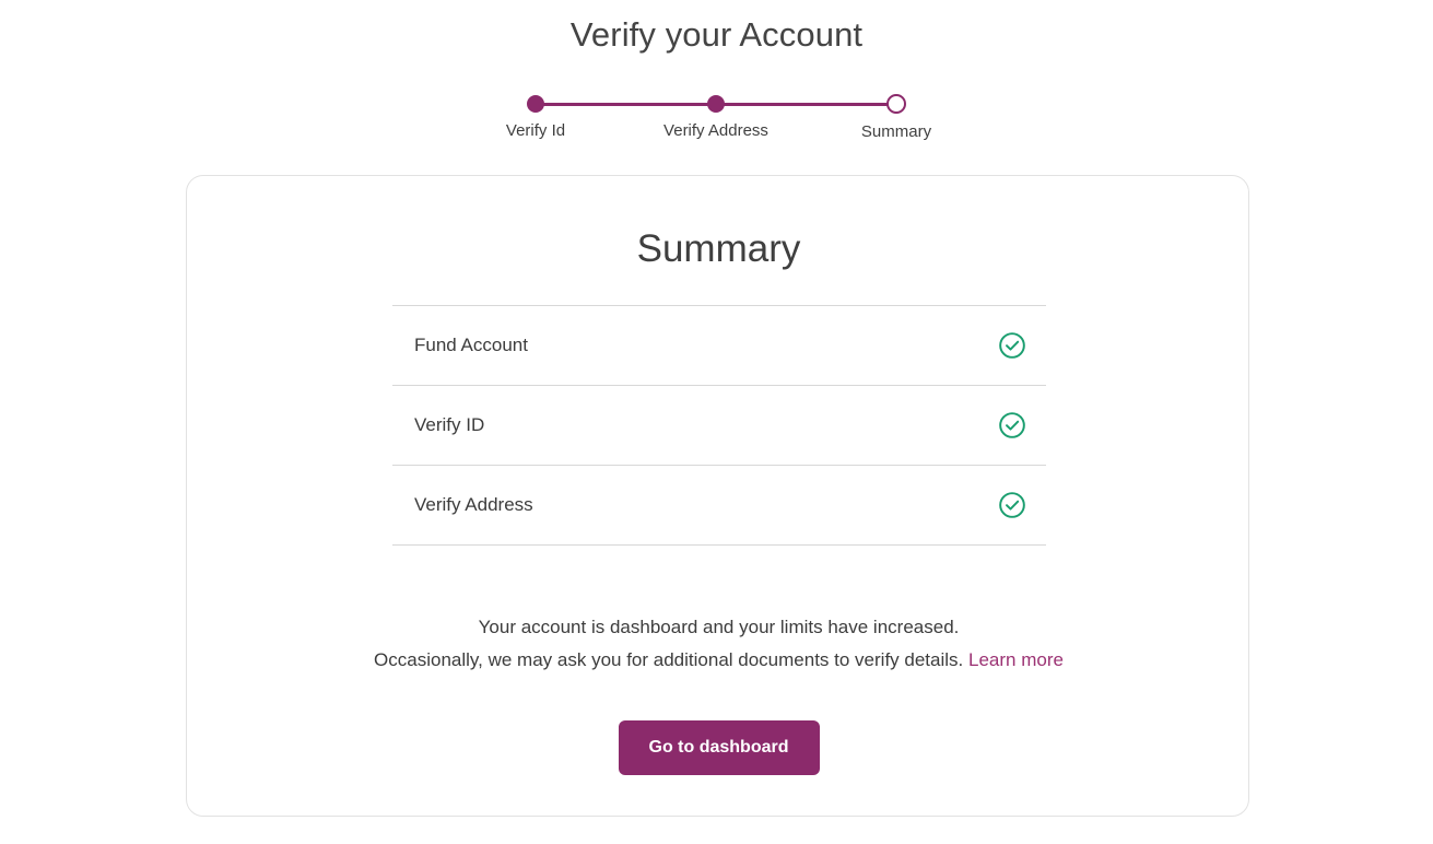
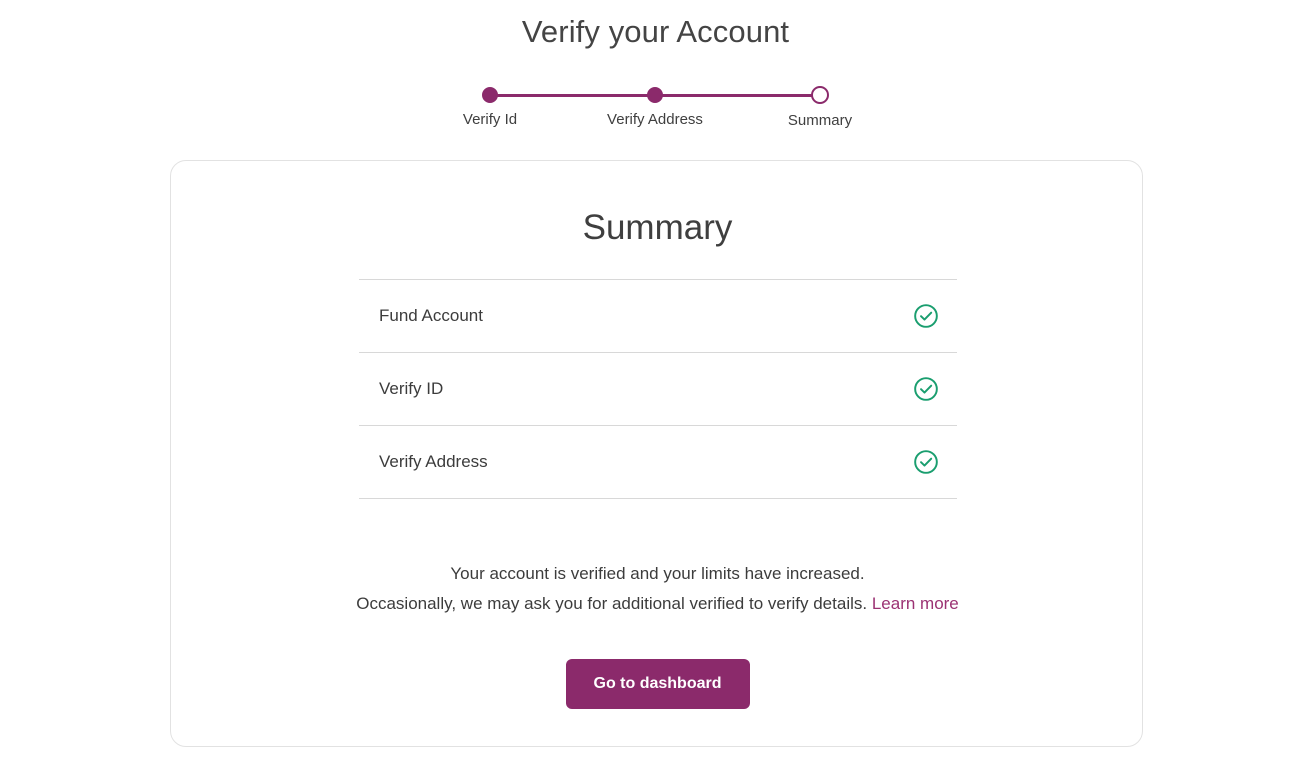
  Verify your Account
  Verify Id
  Verify Address
  Summary
  Summary
  Fund Account
  Verify ID
  Verify Address
- Your account is dashboard and your limits have increased.
+ Your account is verified and your limits have increased.
- Occasionally, we may ask you for additional documents to verify details. Learn more
+ Occasionally, we may ask you for additional verified to verify details. Learn more
  Go to dashboard
